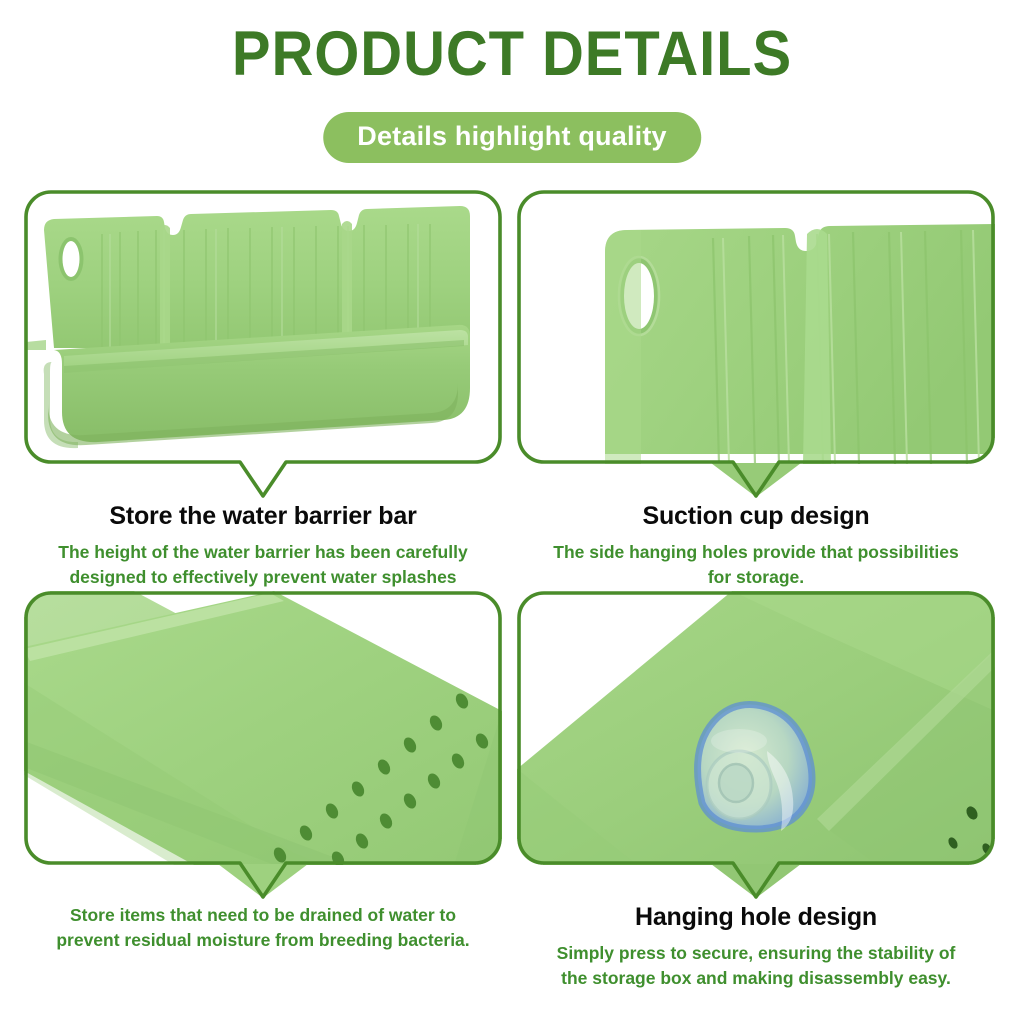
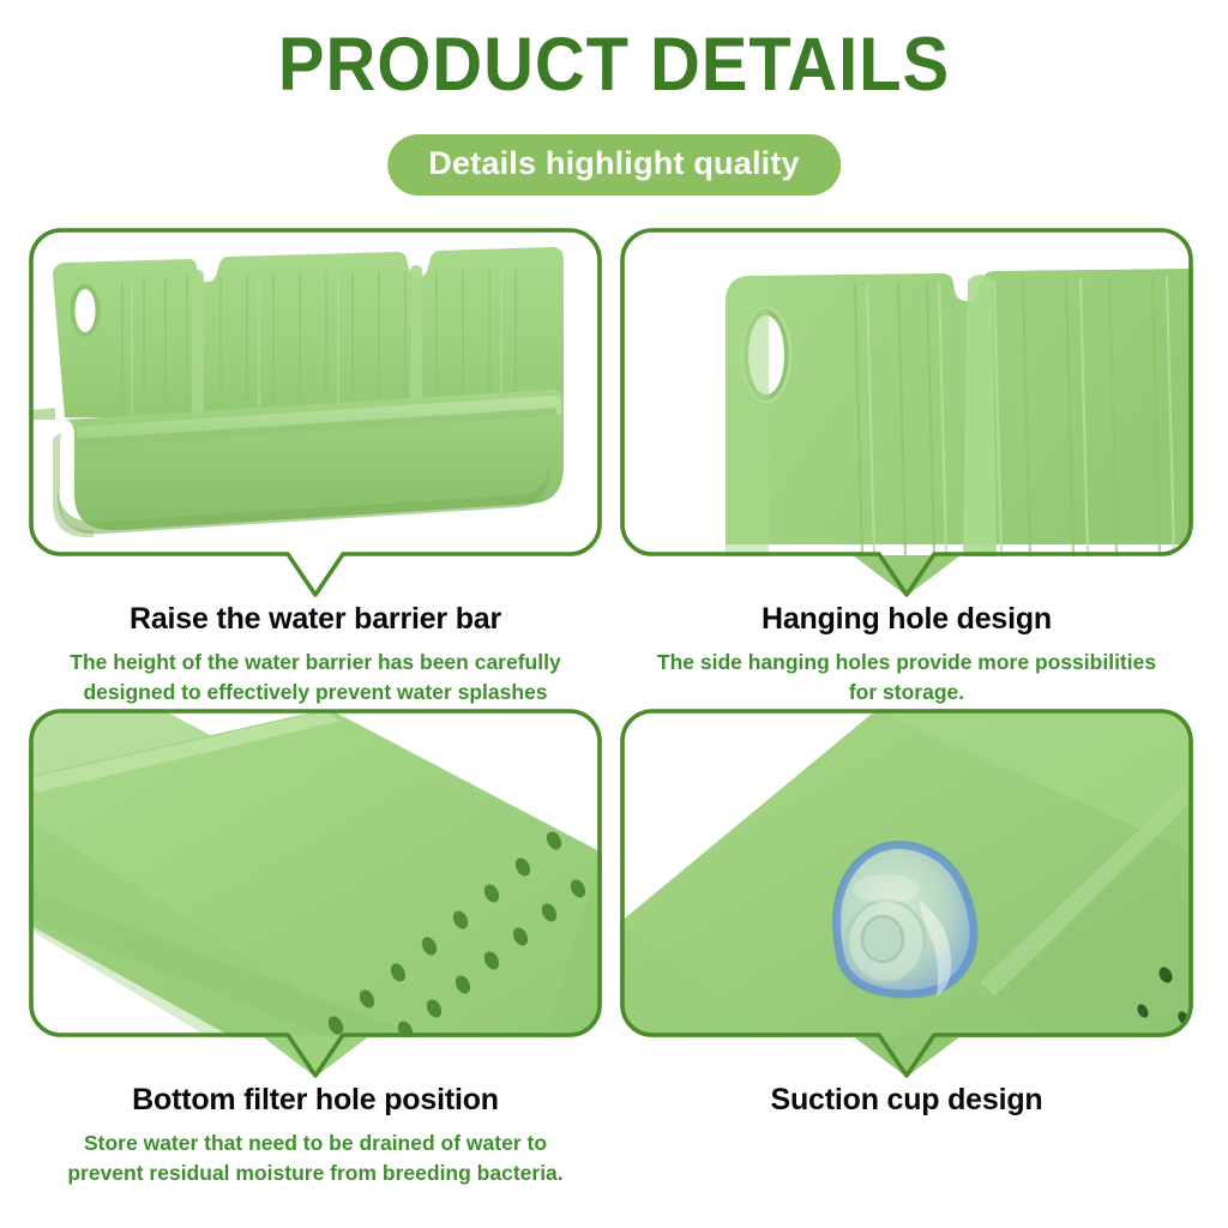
  PRODUCT DETAILS
  Details highlight quality
- Store the water barrier bar
+ Raise the water barrier bar
  The height of the water barrier has been carefully designed to effectively prevent water splashes
- Suction cup design
+ Hanging hole design
- The side hanging holes provide that possibilities for storage.
+ The side hanging holes provide more possibilities for storage.
+ Bottom filter hole position
- Store items that need to be drained of water to prevent residual moisture from breeding bacteria.
+ Store water that need to be drained of water to prevent residual moisture from breeding bacteria.
- Hanging hole design
+ Suction cup design
- Simply press to secure, ensuring the stability of the storage box and making disassembly easy.
